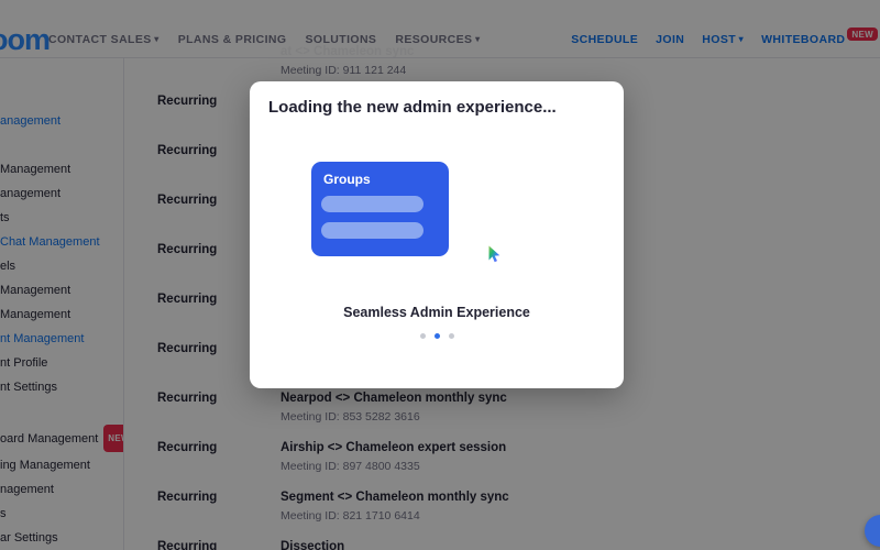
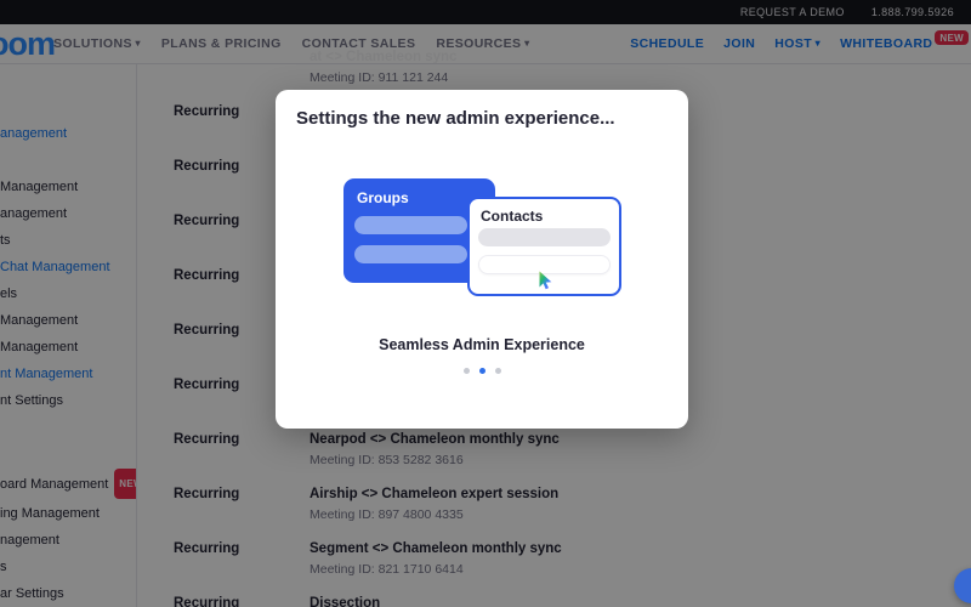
  Meeting ID: 911 121 244
  Recurring
  Recurring
  Recurring
  Recurring
  Recurring
  Recurring
  Recurring
  Nearpod <> Chameleon monthly sync
  Meeting ID: 853 5282 3616
  Recurring
  Airship <> Chameleon expert session
  Meeting ID: 897 4800 4335
  Recurring
  Segment <> Chameleon monthly sync
  Meeting ID: 821 1710 6414
  Recurring
  Dissection
  anagement
  Management
  anagement
  ts
  Chat Management
  els
  Management
  Management
  nt Management
- nt Profile
  nt Settings
  oard Management NE
  ing Management
  nagement
  s
  ar Settings
- CONTACT SALES ▾
+ SOLUTIONS ▾
  PLANS & PRICING
- SOLUTIONS
+ CONTACT SALES
  RESOURCES ▾
  SCHEDULE
  JOIN
  HOST ▾
  WHITEBOARD NEW
+ REQUEST A DEMO
+ 1.888.799.5926
- Loading the new admin experience...
+ Settings the new admin experience...
  Groups
+ Contacts
  Seamless Admin Experience
